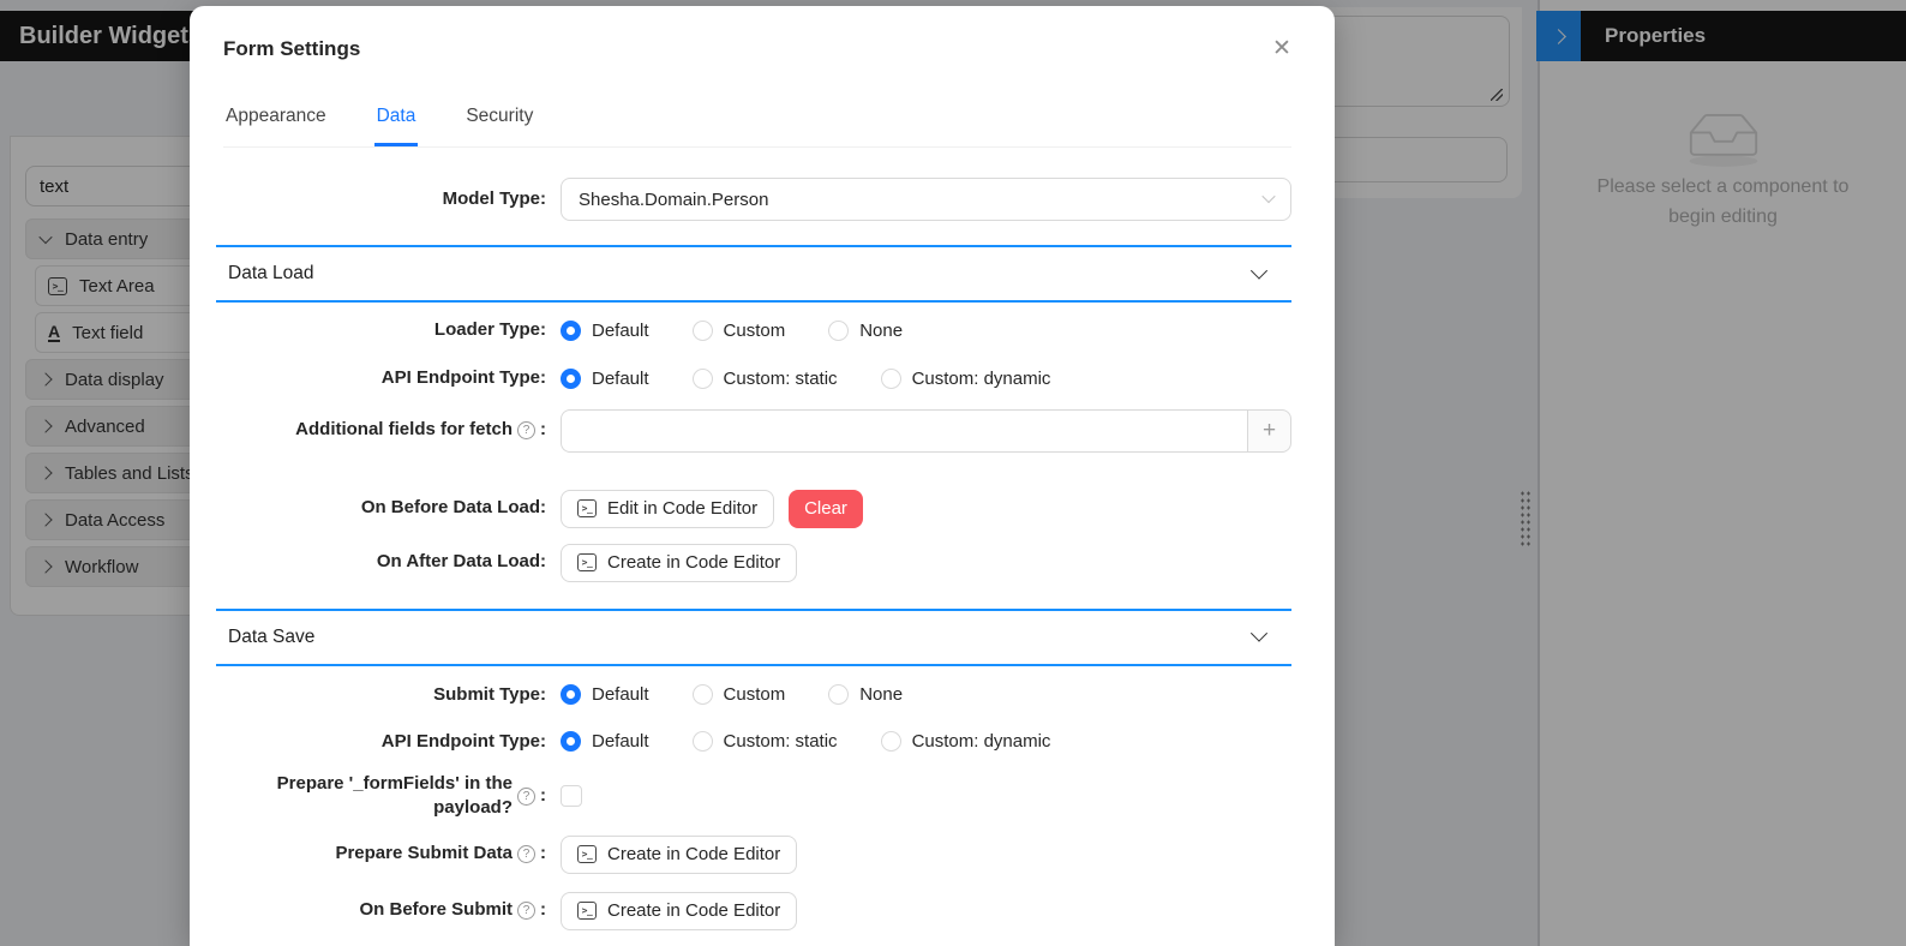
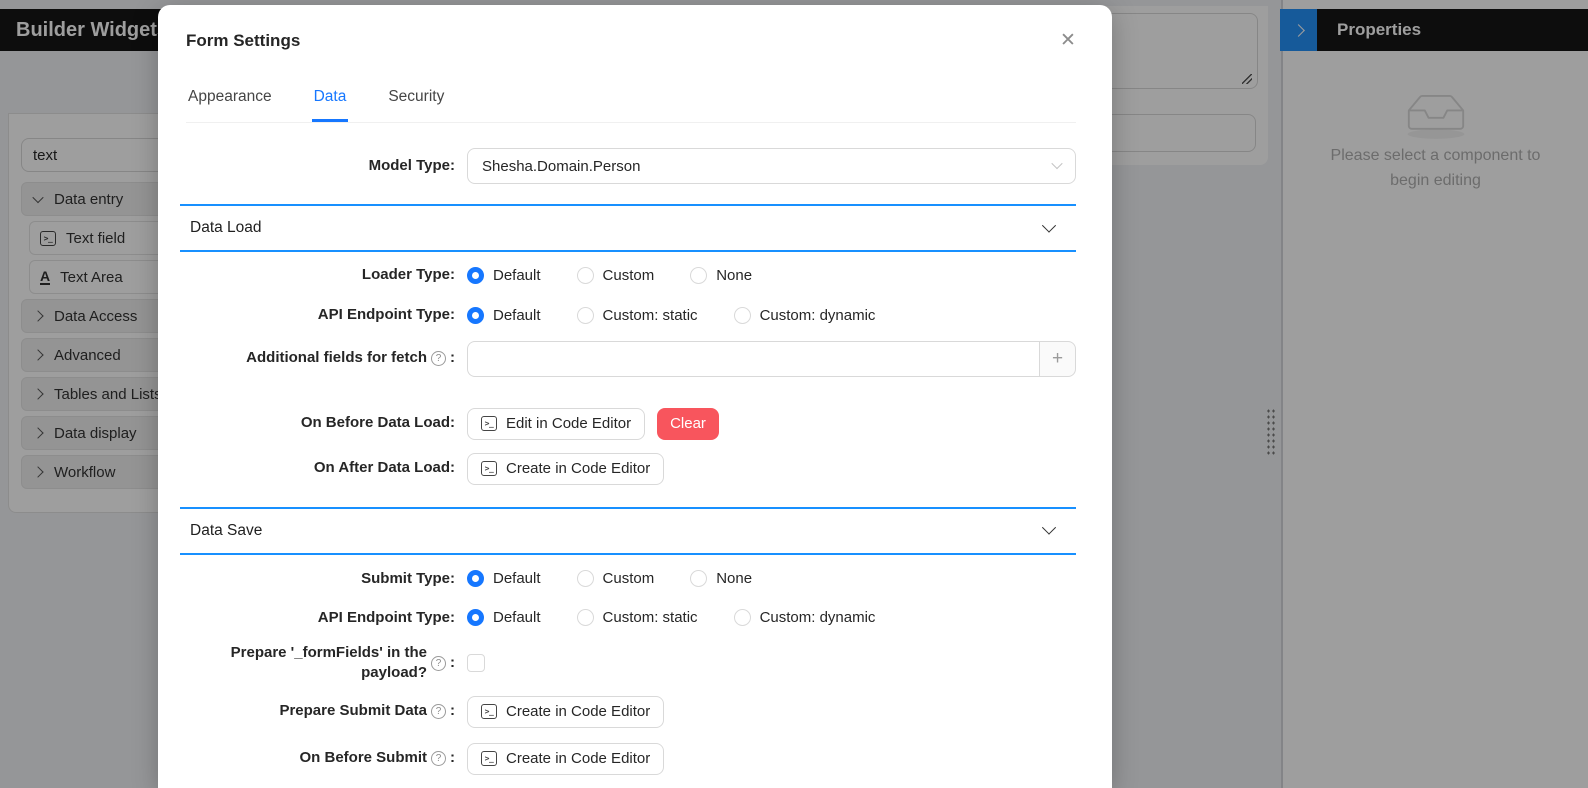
  Builder Widget
  text
  Data entry
  >_
- Text Area
+ Text field
  A
- Text field
+ Text Area
- Data display
+ Data Access
  Advanced
  Tables and List
- Data Access
+ Data display
  Workflow
  Properties
  Please select a component to
  begin editing
  Form Settings
  ✕
  Appearance
  Data
  Security
  Model Type:
  Shesha.Domain.Person
  Data Load
  Loader Type:
  Default
  Custom
  None
  API Endpoint Type:
  Default
  Custom: static
  Custom: dynamic
  Additional fields for fetch
  ?
  :
  +
  On Before Data Load:
  >_
  Edit in Code Editor
  Clear
  On After Data Load:
  >_
  Create in Code Editor
  Data Save
  Submit Type:
  Default
  Custom
  None
  API Endpoint Type:
  Default
  Custom: static
  Custom: dynamic
  Prepare '_formFields' in the payload?
  ?
  :
  Prepare Submit Data
  ?
  :
  >_
  Create in Code Editor
  On Before Submit
  ?
  :
  >_
  Create in Code Editor
